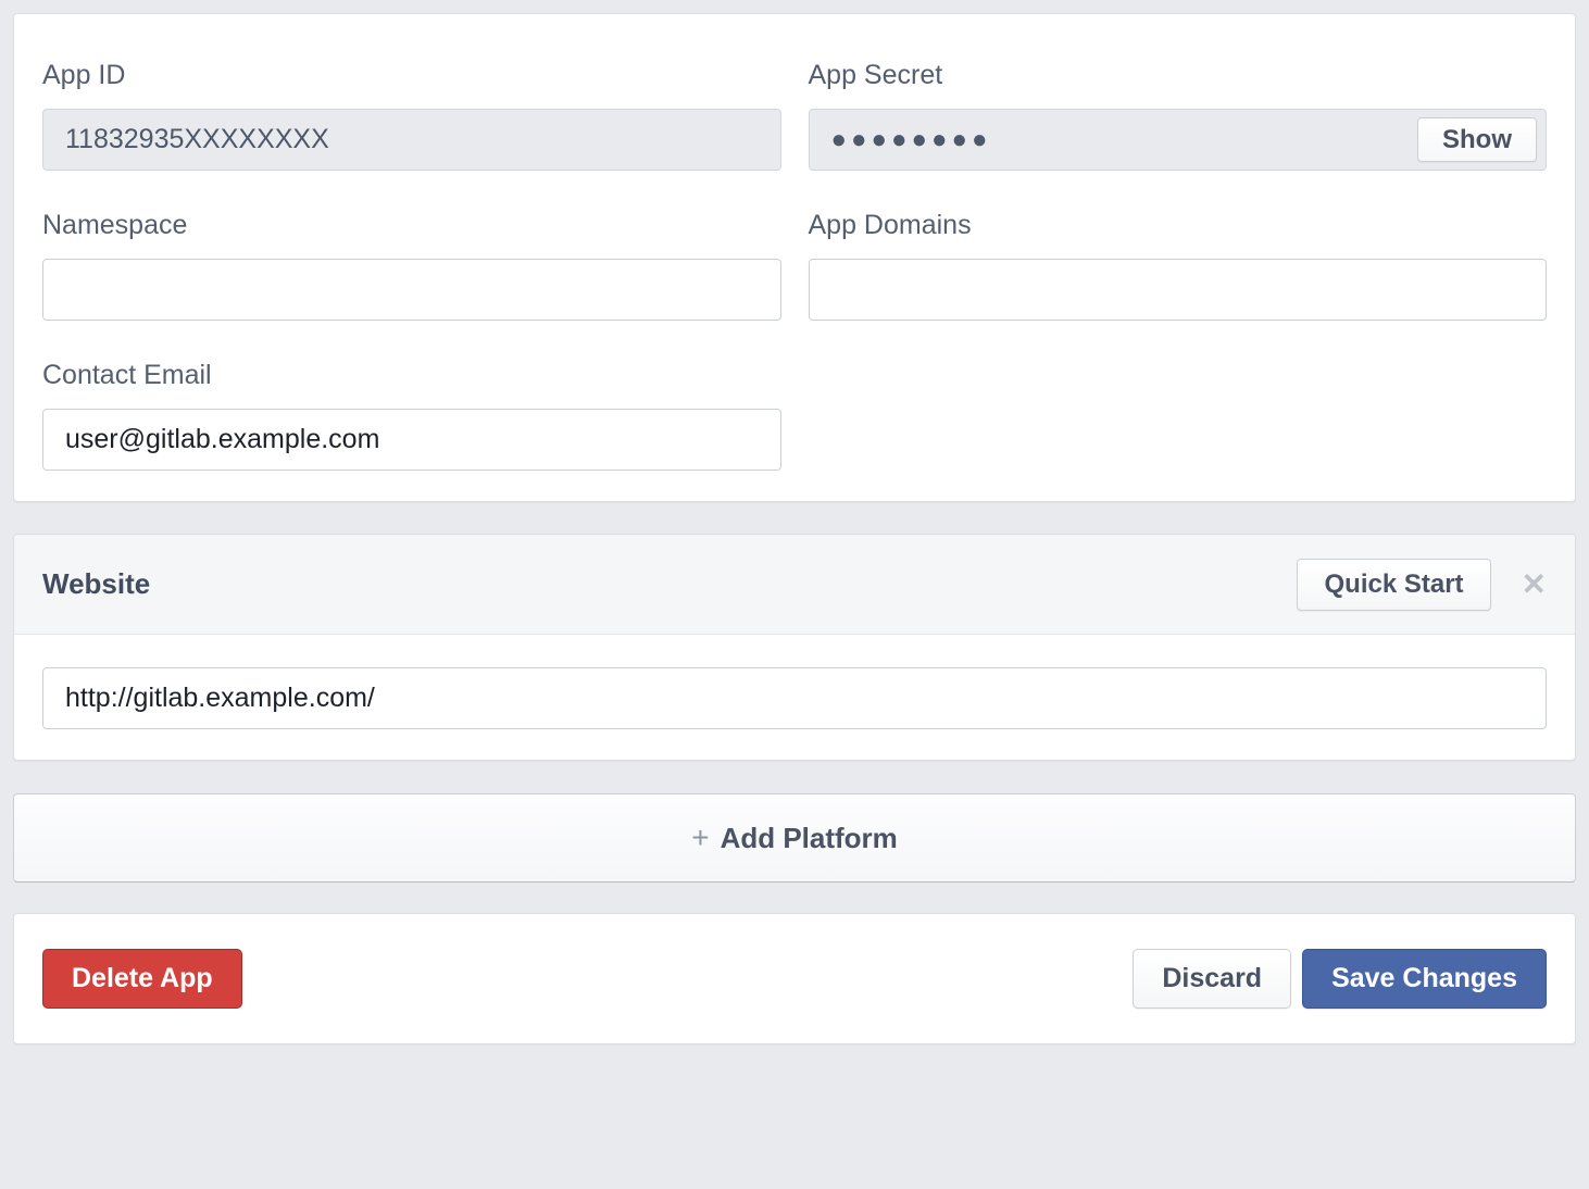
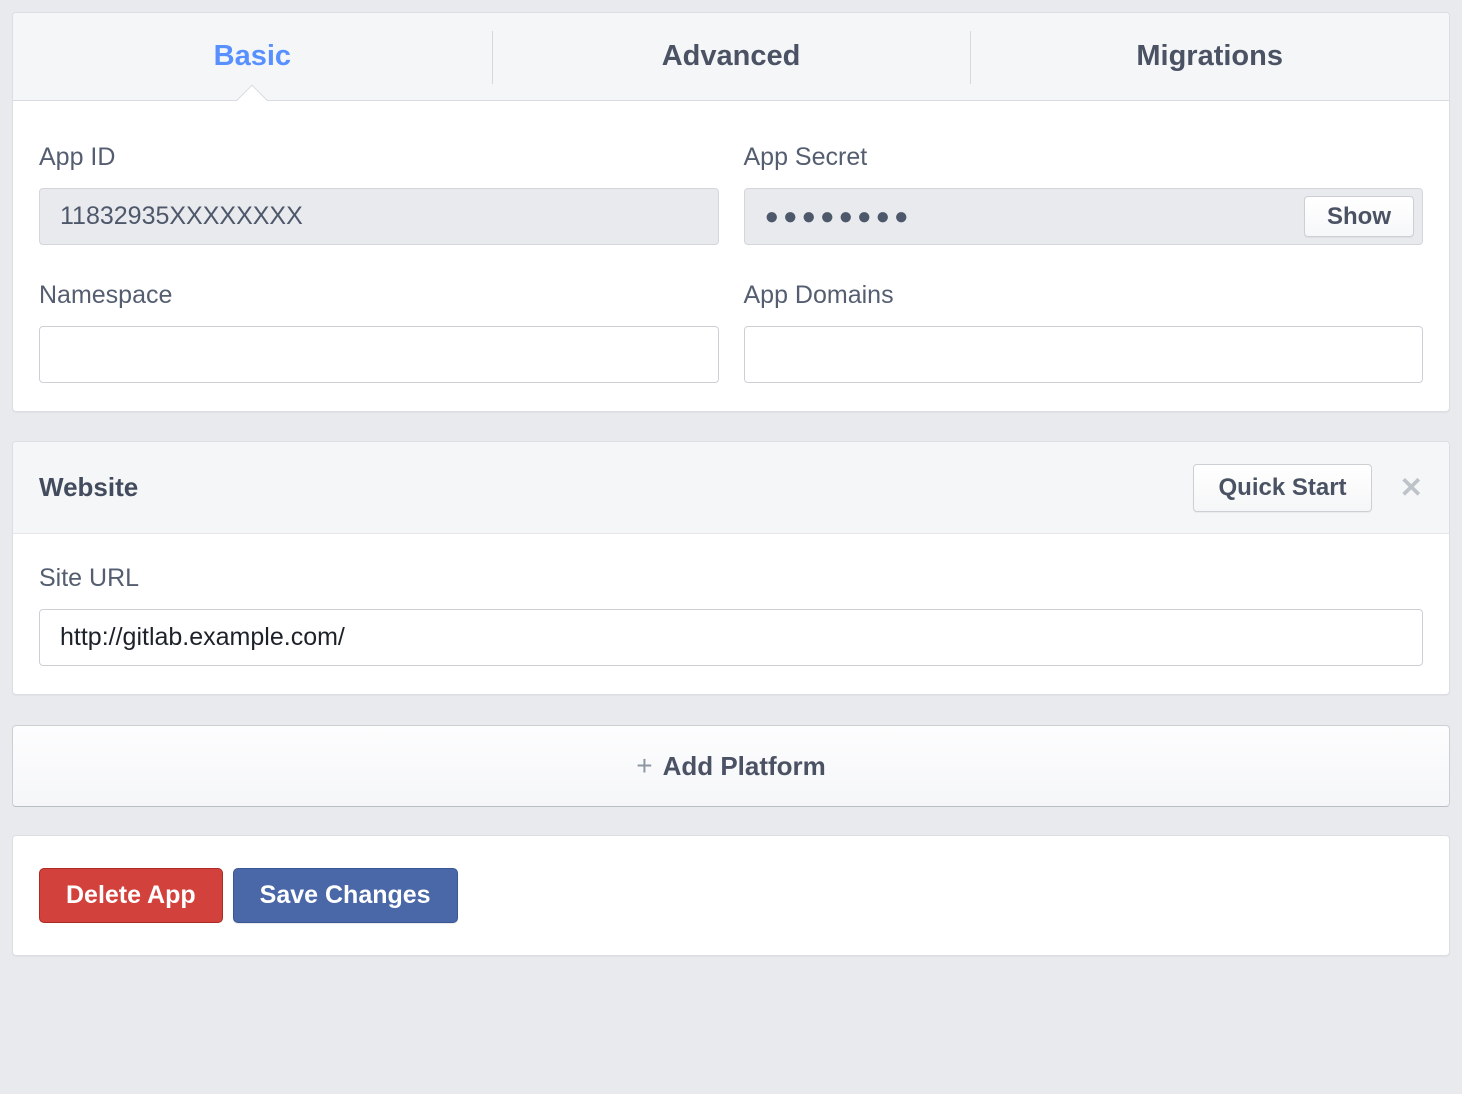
+ Basic
+ Advanced
+ Migrations
  App ID
  11832935XXXXXXXX
  App Secret
  ●●●●●●●●
  Show
  Namespace
  App Domains
- Contact Email
- user@gitlab.example.com
  Website
  Quick Start
  ✕
+ Site URL
  http://gitlab.example.com/
  +
  Add Platform
  Delete App
- Discard
  Save Changes
